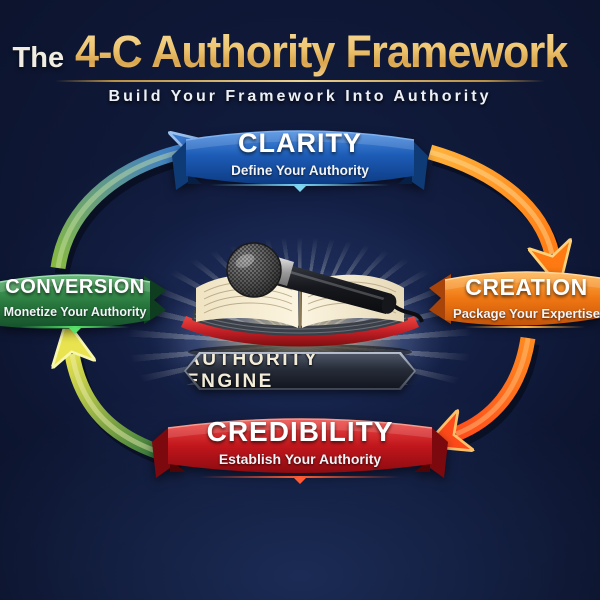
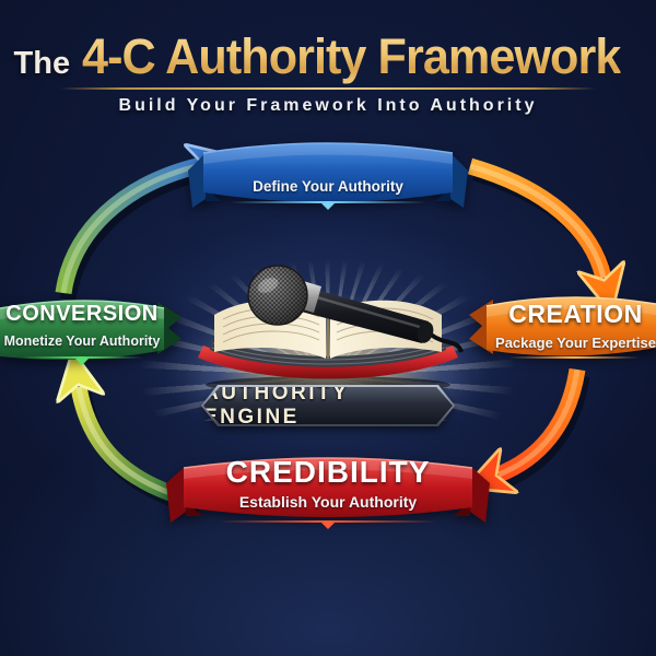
  The 4-C Authority Framework
  Build Your Framework Into Authority
  UTHORITY NGINE
- CLARITY
  Define Your Authority
  CREATION
  Package Your Expertise
  CREDIBILITY
  Establish Your Authority
  CONVERSION
  Monetize Your Authority
